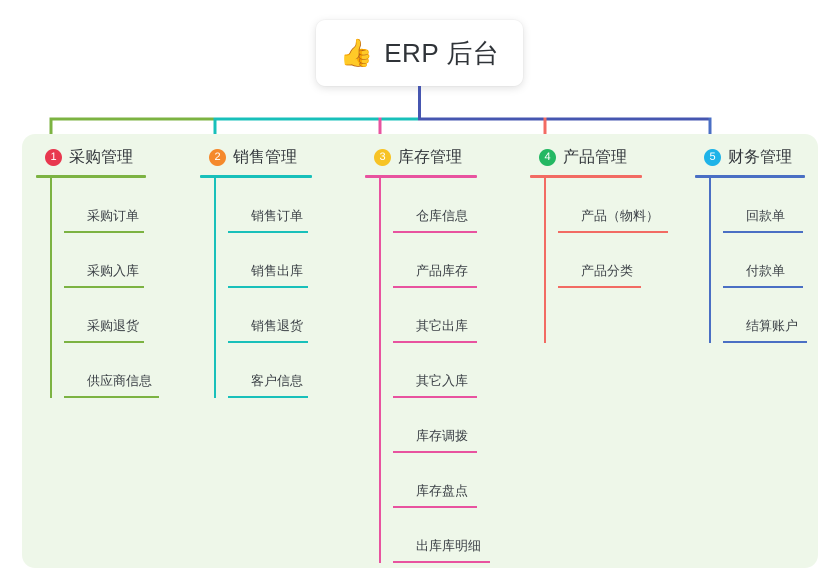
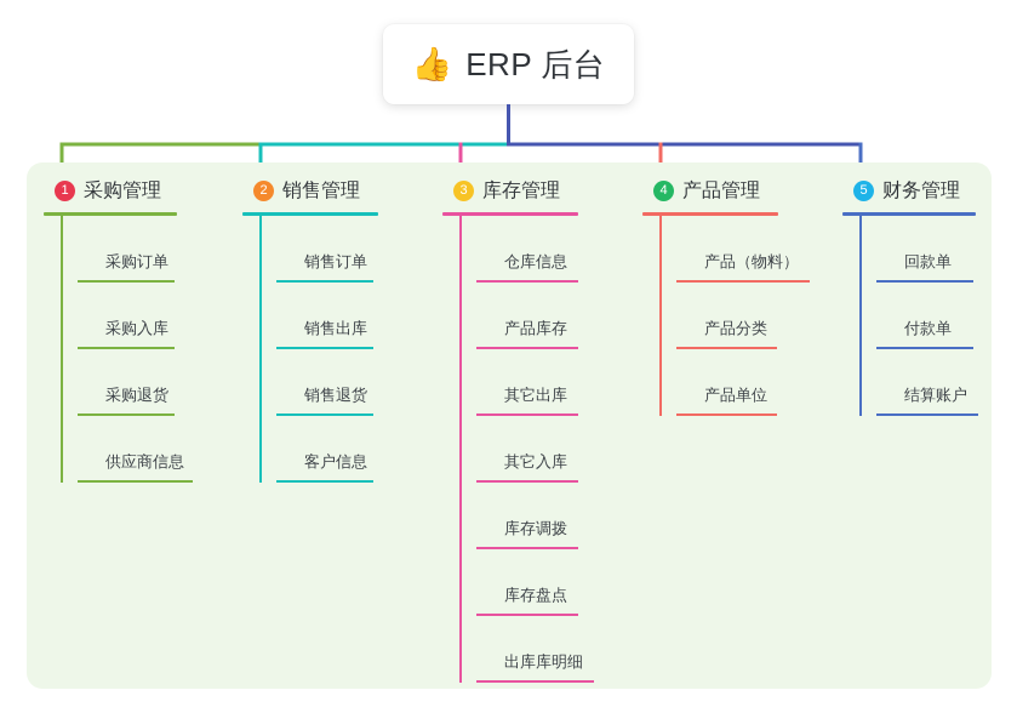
  👍
  ERP 后台
  1
  采购管理
  采购订单
  采购入库
  采购退货
  供应商信息
  2
  销售管理
  销售订单
  销售出库
  销售退货
  客户信息
  3
  库存管理
  仓库信息
  产品库存
  其它出库
  其它入库
  库存调拨
  库存盘点
  出库库明细
  4
  产品管理
  产品（物料）
  产品分类
+ 产品单位
  5
  财务管理
  回款单
  付款单
  结算账户
